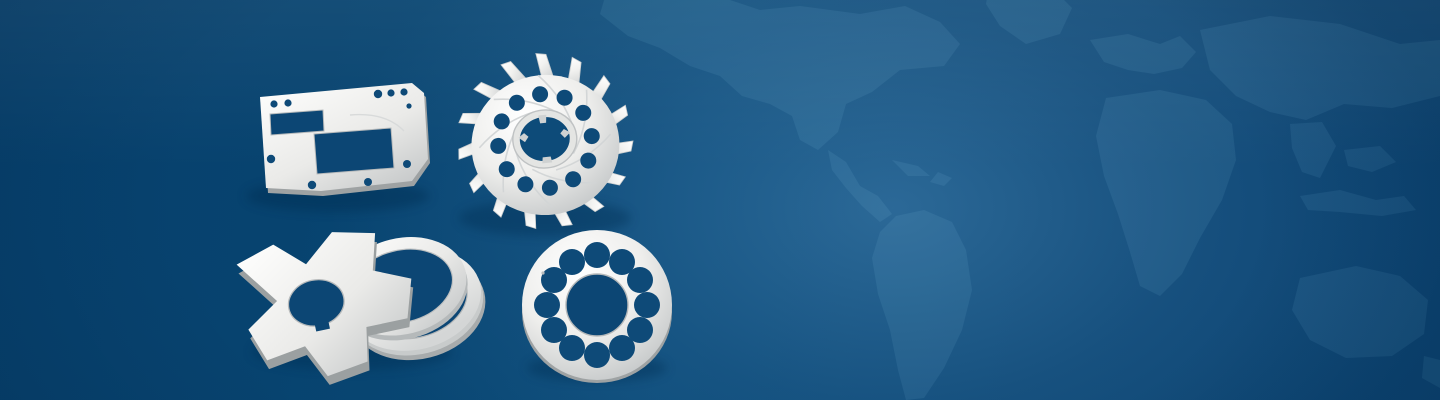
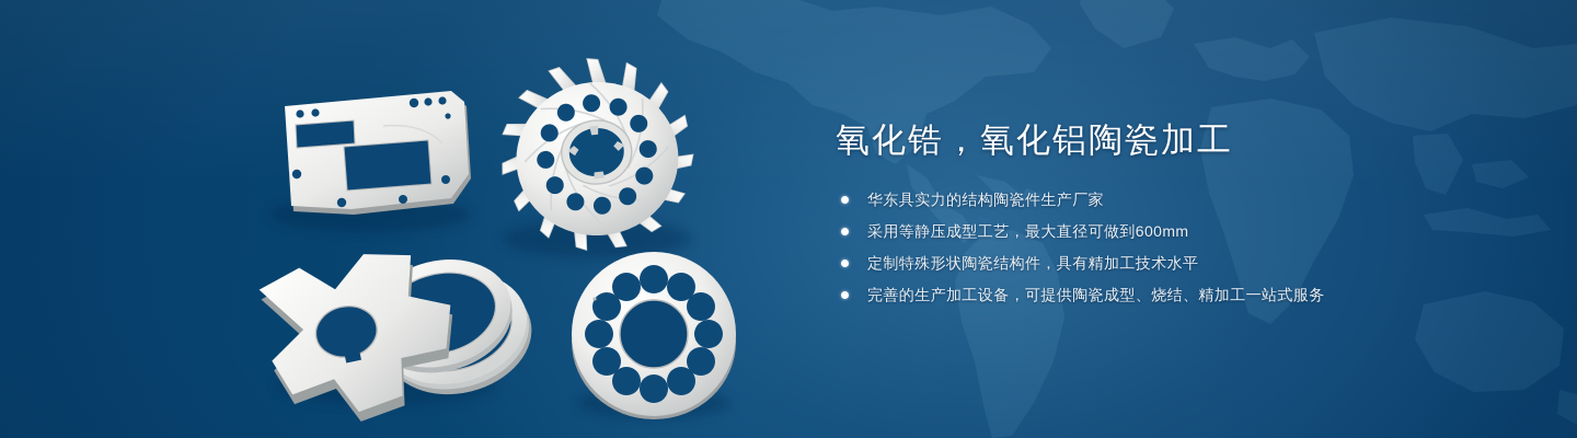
+ 氧化锆，氧化铝陶瓷加工
+ 华东具实力的结构陶瓷件生产厂家
+ 采用等静压成型工艺，最大直径可做到600mm
+ 定制特殊形状陶瓷结构件，具有精加工技术水平
+ 完善的生产加工设备，可提供陶瓷成型、烧结、精加工一站式服务
